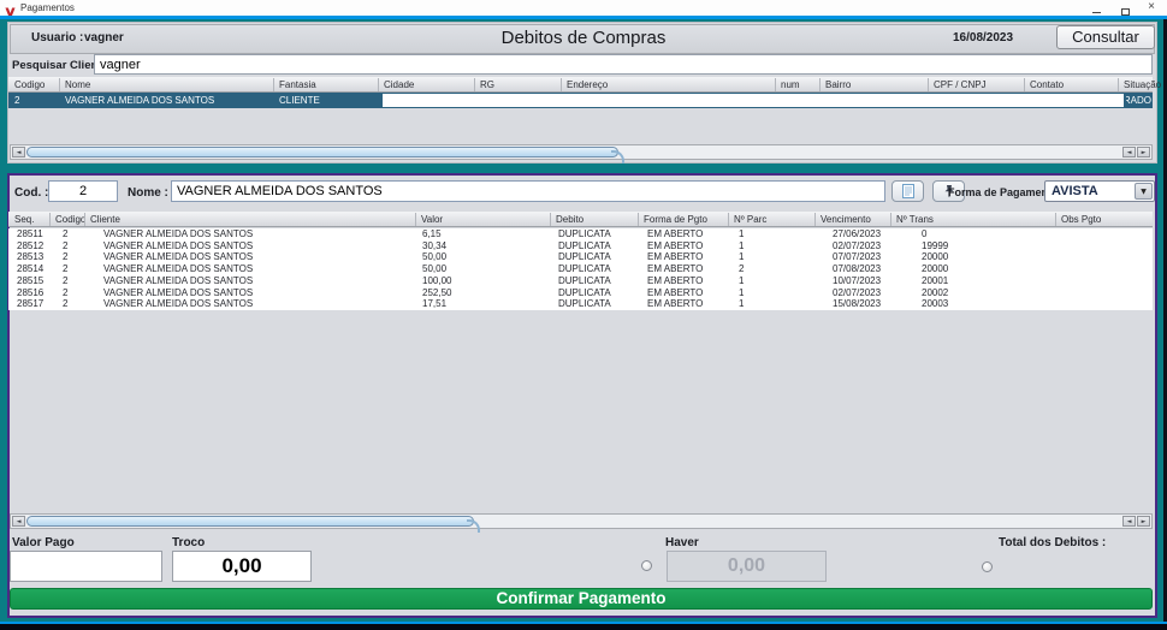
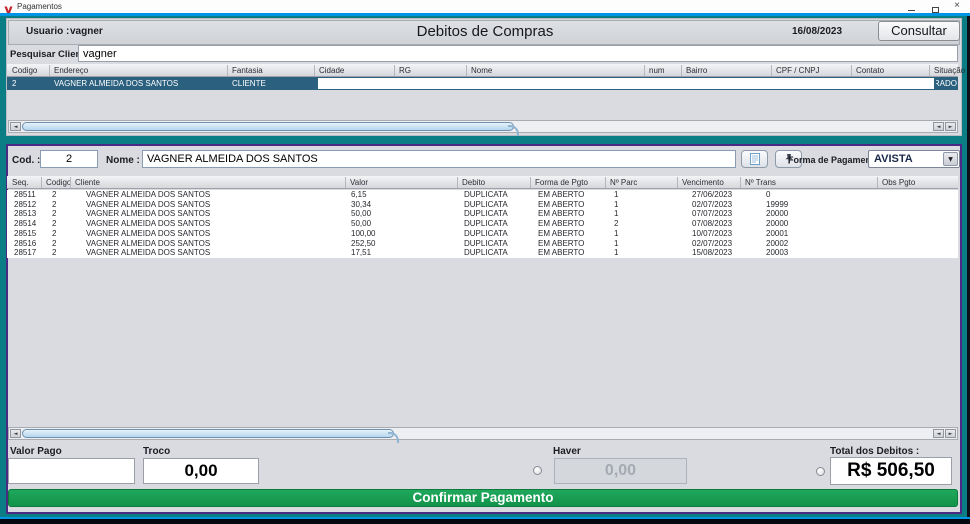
  Pagamentos
  ×
  Usuario :
  vagner
  Debitos de Compras
  16/08/2023
  Consultar
  Pesquisar Clie
  vagner
  Codigo
- Nome
+ Endereço
  Fantasia
  Cidade
  RG
- Endereço
+ Nome
  num
  Bairro
  CPF / CNPJ
  Contato
  Situação
  2
  VAGNER ALMEIDA DOS SANTOS
  CLIENTE
  Cod. :
  2
  Nome :
  VAGNER ALMEIDA DOS SANTOS
  Forma de Pagame
  AVISTA
  Seq.
  Codig
  Cliente
  Valor
  Debito
  Forma de Pgto
  Nº Parc
  Vencimento
  Nº Trans
  Obs Pgto
  28511
  2
  VAGNER ALMEIDA DOS SANTOS
  6,15
  DUPLICATA
  EM ABERTO
  1
  27/06/2023
  0
  28512
  2
  VAGNER ALMEIDA DOS SANTOS
  30,34
  DUPLICATA
  EM ABERTO
  1
  02/07/2023
  19999
  28513
  2
  VAGNER ALMEIDA DOS SANTOS
  50,00
  DUPLICATA
  EM ABERTO
  1
  07/07/2023
  20000
  28514
  2
  VAGNER ALMEIDA DOS SANTOS
  50,00
  DUPLICATA
  EM ABERTO
  2
  07/08/2023
  20000
  28515
  2
  VAGNER ALMEIDA DOS SANTOS
  100,00
  DUPLICATA
  EM ABERTO
  1
  10/07/2023
  20001
  28516
  2
  VAGNER ALMEIDA DOS SANTOS
  252,50
  DUPLICATA
  EM ABERTO
  1
  02/07/2023
  20002
  28517
  2
  VAGNER ALMEIDA DOS SANTOS
  17,51
  DUPLICATA
  EM ABERTO
  1
  15/08/2023
  20003
  Valor Pago
  Troco
  0,00
  Haver
  0,00
  Total dos Debitos :
+ R$ 506,50
  Confirmar Pagamento
